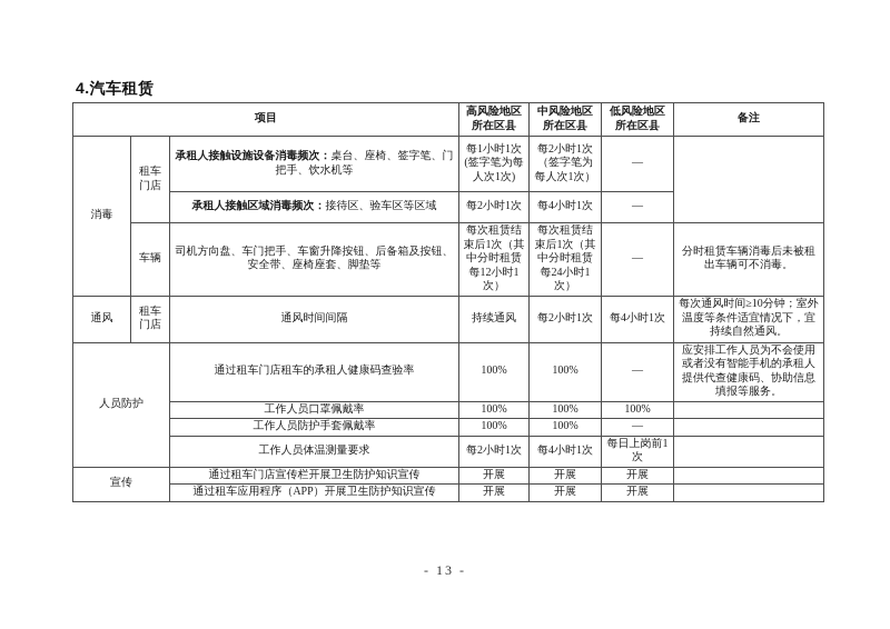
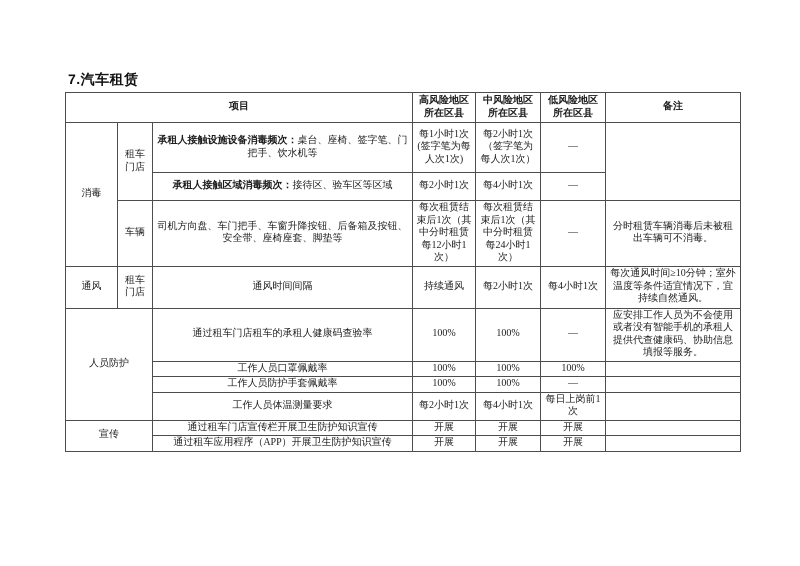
- 4.汽车租赁
+ 7.汽车租赁
  项目	高风险地区所在区县	中风险地区所在区县	低风险地区所在区县	备注
  消毒	租车门店	承租人接触设施设备消毒频次：桌台、座椅、签字笔、门把手、饮水机等	每1小时1次(签字笔为每人次1次)	每2小时1次（签字笔为每人次1次）	—
  承租人接触区域消毒频次：接待区、验车区等区域	每2小时1次	每4小时1次	—
  车辆	司机方向盘、车门把手、车窗升降按钮、后备箱及按钮、安全带、座椅座套、脚垫等	每次租赁结束后1次（其中分时租赁每12小时1次）	每次租赁结束后1次（其中分时租赁每24小时1次）	—	分时租赁车辆消毒后未被租出车辆可不消毒。
  通风	租车门店	通风时间间隔	持续通风	每2小时1次	每4小时1次	每次通风时间≥10分钟；室外温度等条件适宜情况下，宜持续自然通风。
  人员防护	通过租车门店租车的承租人健康码查验率	100%	100%	—	应安排工作人员为不会使用或者没有智能手机的承租人提供代查健康码、协助信息填报等服务。
  工作人员口罩佩戴率	100%	100%	100%
  工作人员防护手套佩戴率	100%	100%	—
  工作人员体温测量要求	每2小时1次	每4小时1次	每日上岗前1次
  宣传	通过租车门店宣传栏开展卫生防护知识宣传	开展	开展	开展
  通过租车应用程序（APP）开展卫生防护知识宣传	开展	开展	开展
- - 13 -
